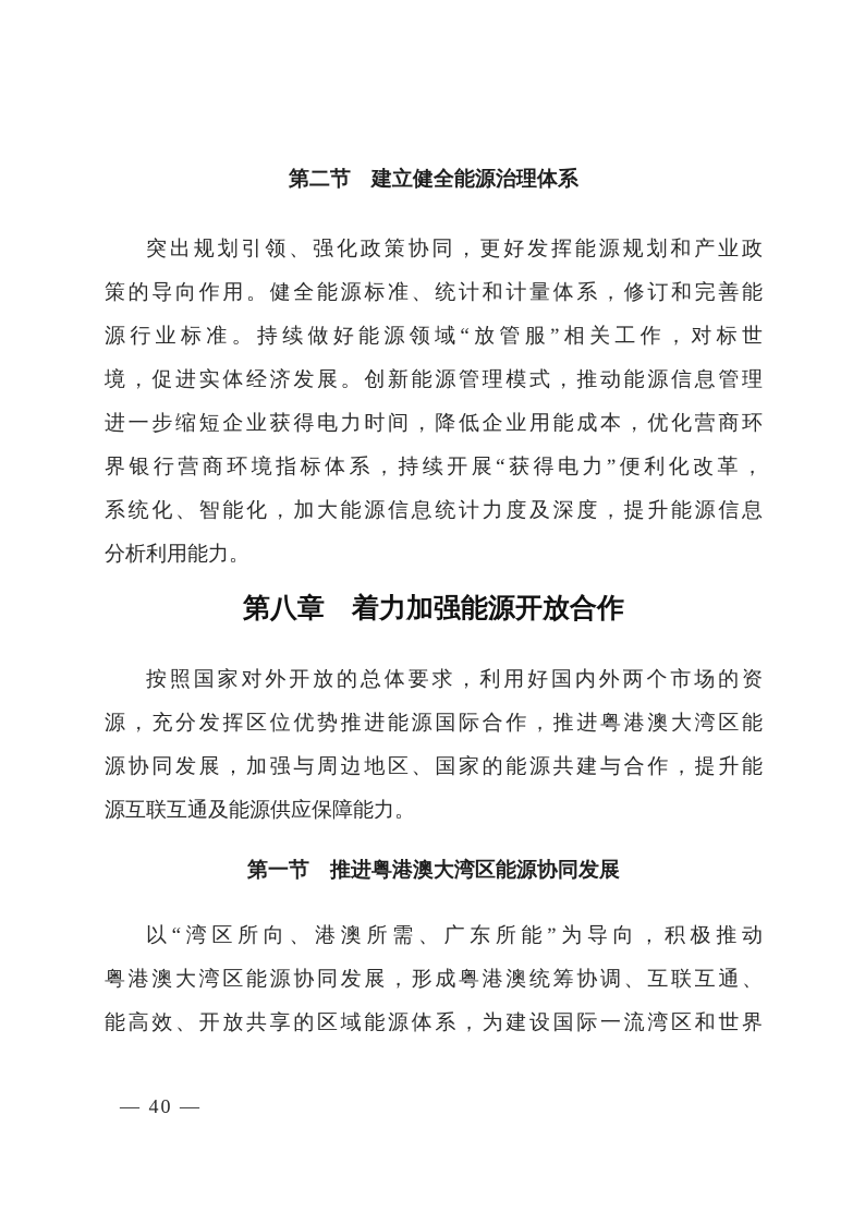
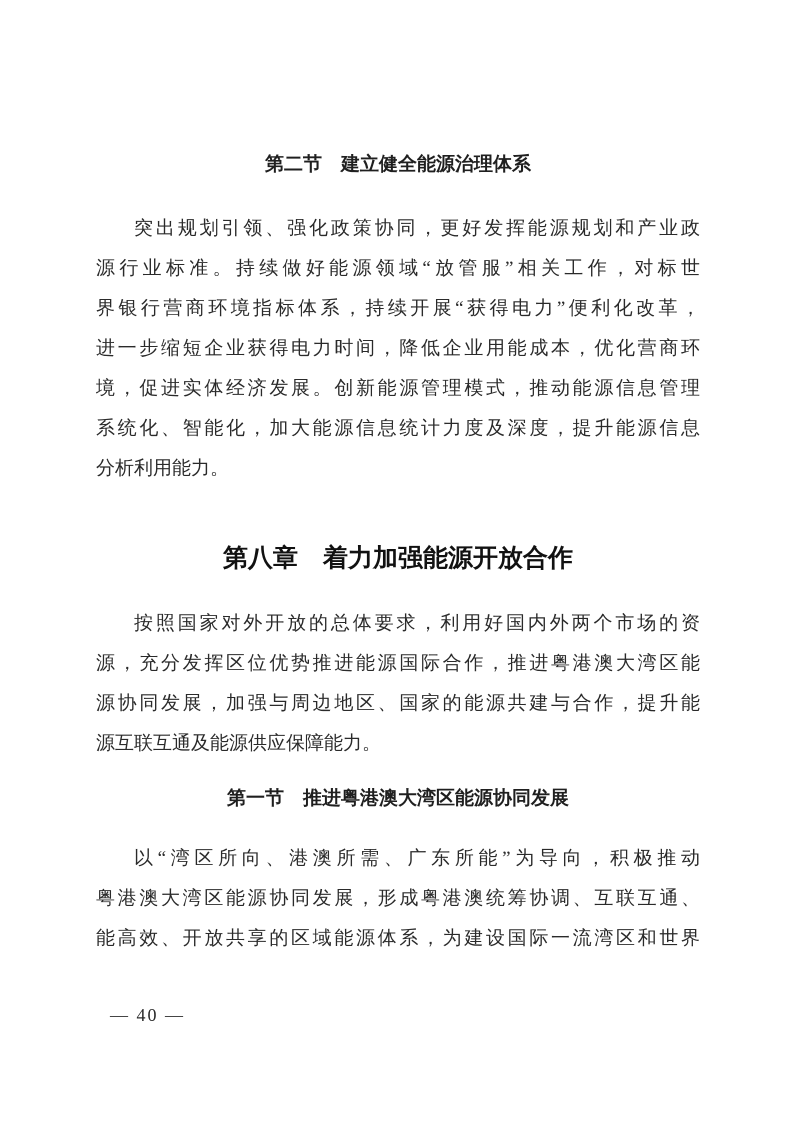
  第二节 建立健全能源治理体系
  突出规划引领、强化政策协同，更好发挥能源规划和产业政
- 策的导向作用。健全能源标准、统计和计量体系，修订和完善能
  源行业标准。持续做好能源领域“放管服”相关工作，对标世
- 境，促进实体经济发展。创新能源管理模式，推动能源信息管理
+ 界银行营商环境指标体系，持续开展“获得电力”便利化改革，
  进一步缩短企业获得电力时间，降低企业用能成本，优化营商环
- 界银行营商环境指标体系，持续开展“获得电力”便利化改革，
+ 境，促进实体经济发展。创新能源管理模式，推动能源信息管理
  系统化、智能化，加大能源信息统计力度及深度，提升能源信息
  分析利用能力。
  第八章 着力加强能源开放合作
  按照国家对外开放的总体要求，利用好国内外两个市场的资
  源，充分发挥区位优势推进能源国际合作，推进粤港澳大湾区能
  源协同发展，加强与周边地区、国家的能源共建与合作，提升能
  源互联互通及能源供应保障能力。
  第一节 推进粤港澳大湾区能源协同发展
  以“湾区所向、港澳所需、广东所能”为导向，积极推动
  粤港澳大湾区能源协同发展，形成粤港澳统筹协调、互联互通、
  能高效、开放共享的区域能源体系，为建设国际一流湾区和世界
  — 40 —
